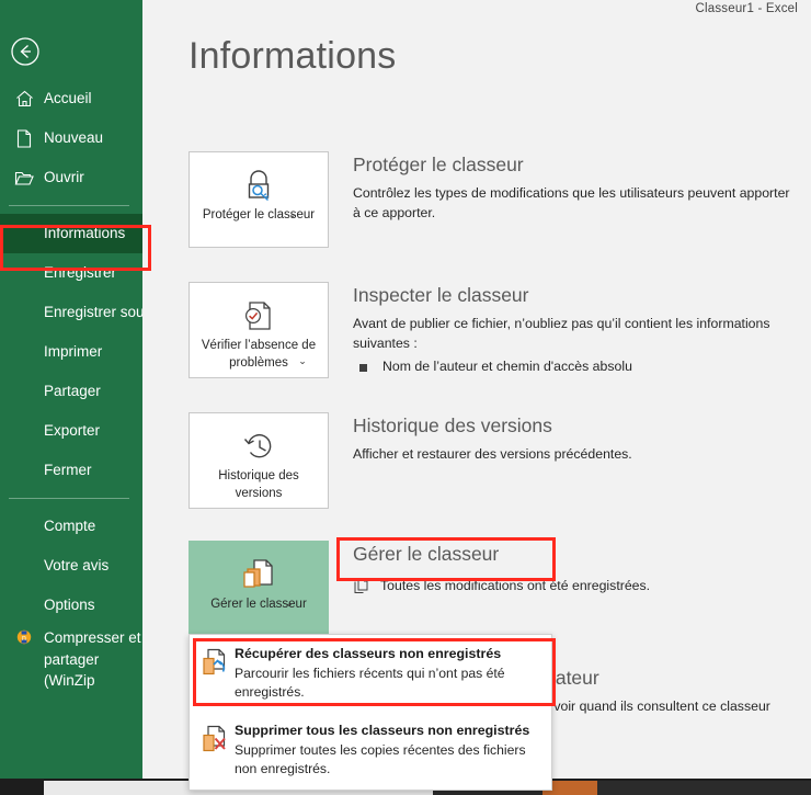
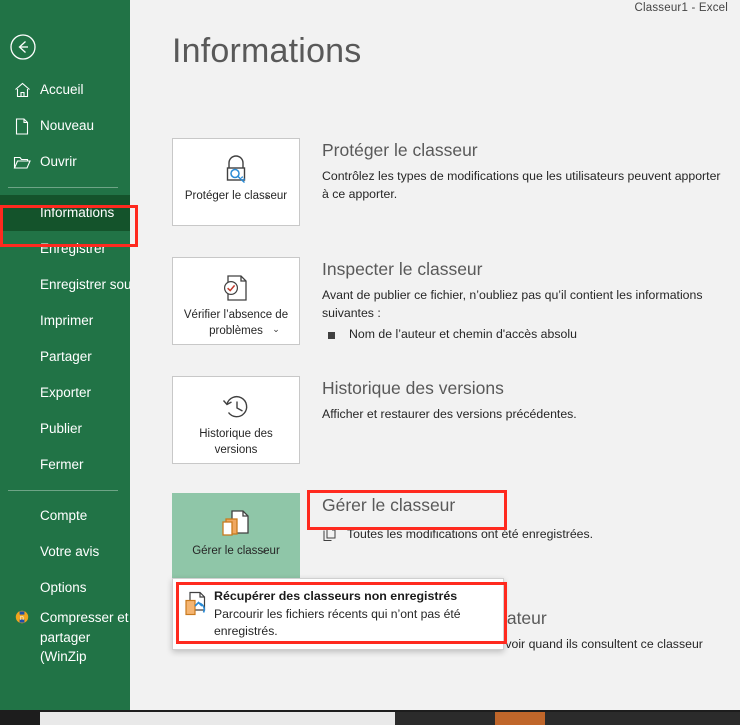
  Accueil
  Nouveau
  Ouvrir
  Informations
  Enregistrer
  Enregistrer sou
  Imprimer
  Partager
  Exporter
+ Publier
  Fermer
  Compte
  Votre avis
  Options
  Compresser et partager (WinZip
  Classeur1 - Excel
  Informations
  Protéger le classeur
  ⌄
  Protéger le classeur
  Contrôlez les types de modifications que les utilisateurs peuvent apporter à ce apporter.
  Vérifier l’absence de problèmes
  ⌄
  Inspecter le classeur
  Avant de publier ce fichier, n’oubliez pas qu’il contient les informations suivantes :
  Nom de l’auteur et chemin d'accès absolu
  Historique des versions
  Historique des versions
  Afficher et restaurer des versions précédentes.
  Gérer le classeur
  ⌄
  Gérer le classeur
  Toutes les modifications ont été enregistrées.
  voir quand ils consultent ce classeur
  Récupérer des classeurs non enregistrés
  Parcourir les fichiers récents qui n’ont pas été enregistrés.
- Supprimer tous les classeurs non enregistrés
- Supprimer toutes les copies récentes des fichiers non enregistrés.
